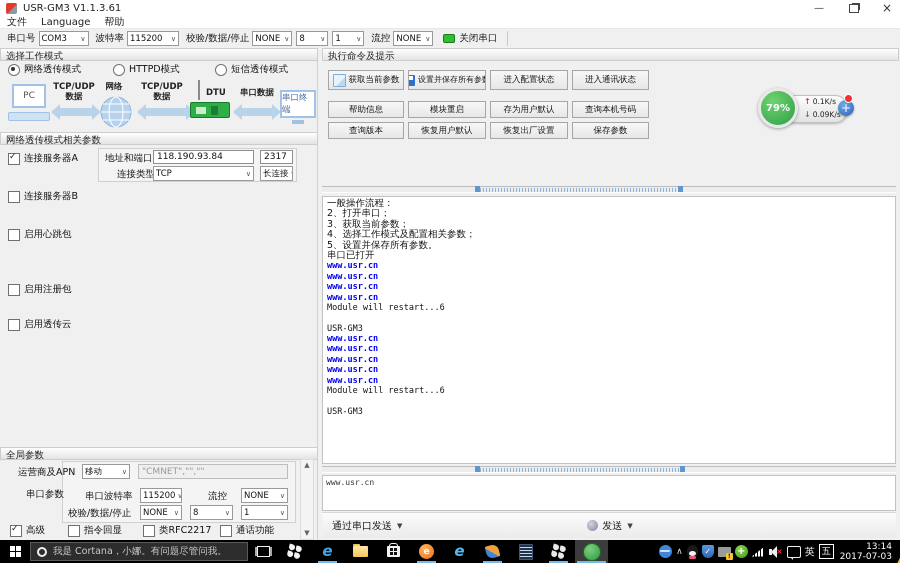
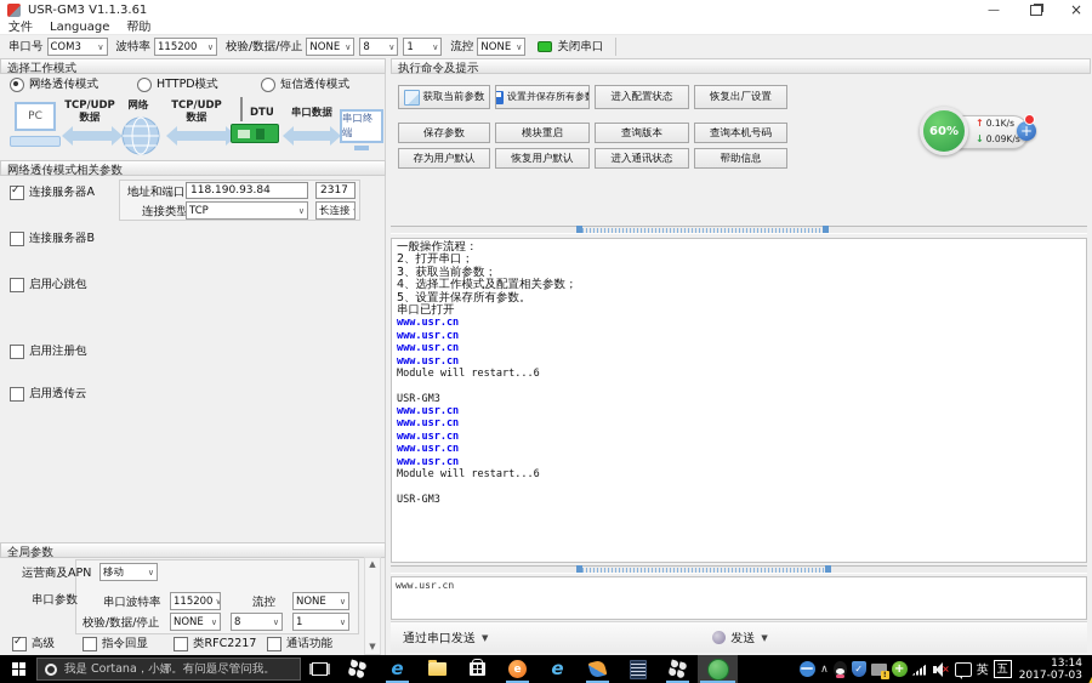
  USR-GM3 V1.1.3.61
  —
  ×
  文件
  Language
  帮助
  串口号
  COM3
  ∨
  波特率
  115200
  ∨
  校验/数据/停止
  NONE
  ∨
  8
  ∨
  1
  ∨
  流控
  NONE
  ∨
  关闭串口
  选择工作模式
  网络透传模式
  HTTPD模式
  短信透传模式
  PC
  TCP/UDP
  数据
  网络
  TCP/UDP
  数据
  DTU
  串口数据
  串口终端
  网络透传模式相关参数
  连接服务器A
  地址和端口
  118.190.93.84
  2317
  连接类型
  TCP
  ∨
  长连接
  连接服务器B
  启用心跳包
  启用注册包
  启用透传云
  全局参数
  运营商及APN
  移动
  ∨
- "CMNET","",""
  串口参数
  串口波特率
  115200
  ∨
  流控
  NONE
  ∨
  校验/数据/停止
  NONE
  ∨
  8
  ∨
  1
  ∨
  高级
  指令回显
  类RFC2217
  通话功能
  ▲
  ▼
  执行命令及提示
  获取当前参数
  设置并保存所有参
  进入配置状态
- 进入通讯状态
+ 恢复出厂设置
- 帮助信息
+ 保存参数
  模块重启
- 存为用户默认
+ 查询版本
  查询本机号码
- 查询版本
+ 存为用户默认
  恢复用户默认
- 恢复出厂设置
+ 进入通讯状态
- 保存参数
+ 帮助信息
  ↑ 0.1K/s
  ↓ 0.09K/s
- 79%
+ 60%
  +
  一般操作流程：
  2、打开串口；
  3、获取当前参数；
  4、选择工作模式及配置相关参数；
  5、设置并保存所有参数。
  串口已打开
  www.usr.cn
  www.usr.cn
  www.usr.cn
  www.usr.cn
  Module will restart...6
  USR-GM3
  www.usr.cn
  www.usr.cn
  www.usr.cn
  www.usr.cn
  www.usr.cn
  Module will restart...6
  USR-GM3
  www.usr.cn
  通过串口发送
  ▼
  发送
  ▼
  我是 Cortana，小娜。有问题尽管问我。
  e
  e
  e
  ∧
  ✓
  +
  ×
  英
  五
  13:14
  2017-07-03
